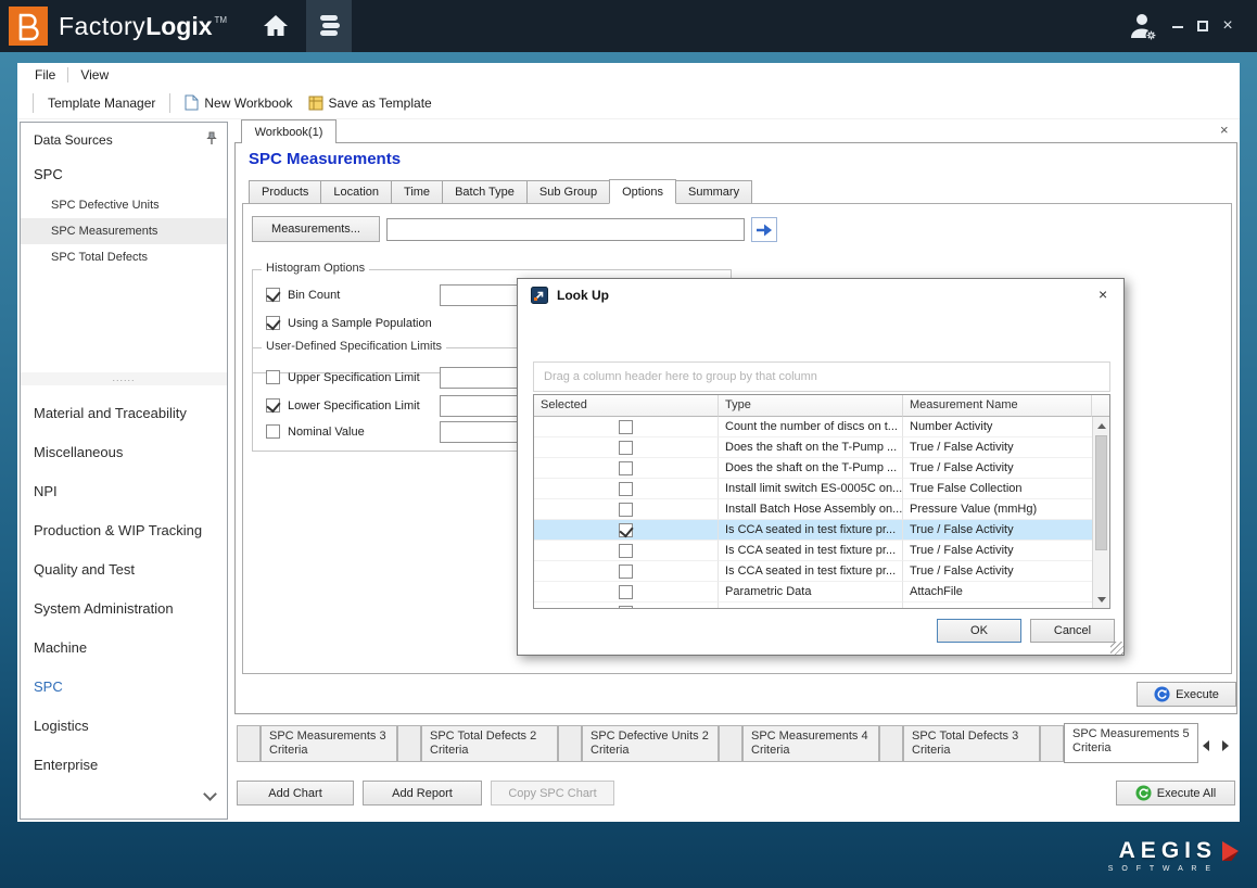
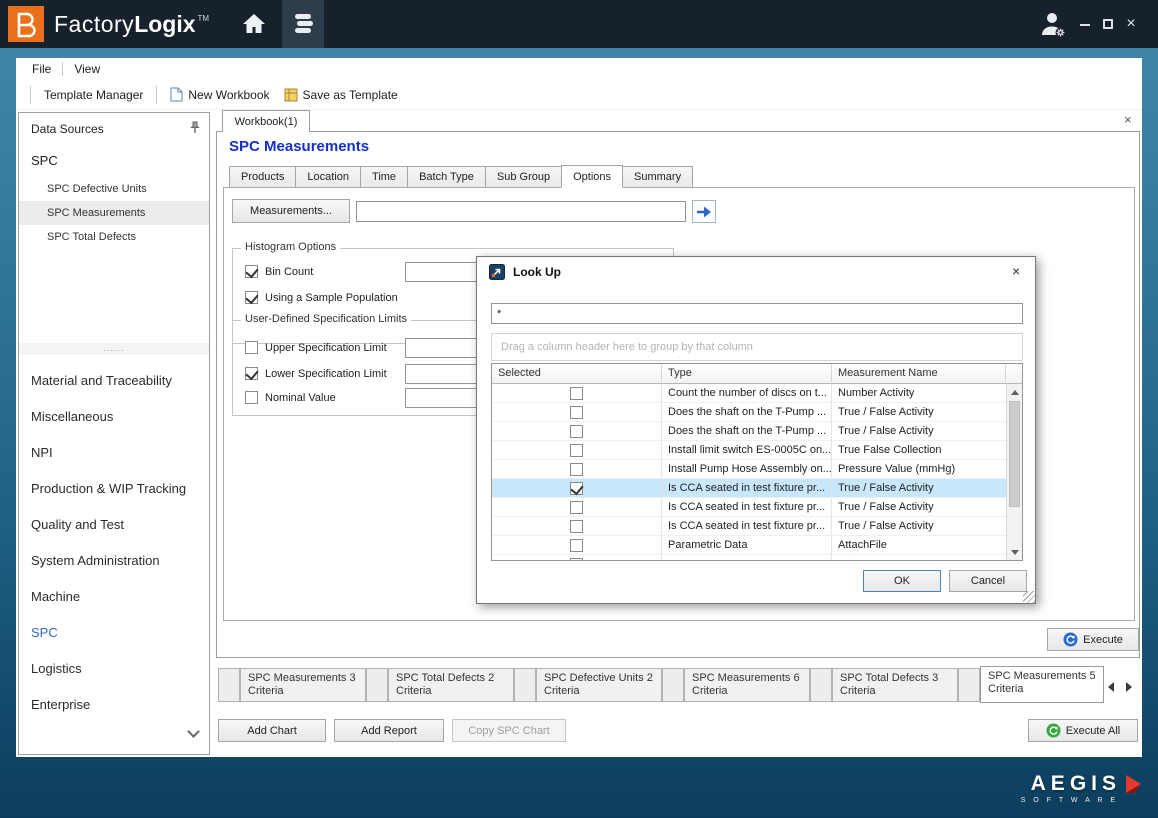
  Factory
  Logix
  TM
  ×
  File
  View
  Template Manager
  New Workbook
  Save as Template
  Data Sources
  SPC
  SPC Defective Units
  SPC Measurements
  SPC Total Defects
  ......
  Material and Traceability
  Miscellaneous
  NPI
  Production & WIP Tracking
  Quality and Test
  System Administration
  Machine
  SPC
  Logistics
  Enterprise
  Workbook(1)
  ×
  SPC Measurements
  Products
  Location
  Time
  Batch Type
  Sub Group
  Options
  Summary
  Measurements...
  Histogram Options
  Bin Count
  Using a Sample Population
  User-Defined Specification Limits
  Upper Specification Limit
  Lower Specification Limit
  Nominal Value
  Execute
  SPC Measurements 3
  Criteria
  SPC Total Defects 2
  Criteria
  SPC Defective Units 2
  Criteria
- SPC Measurements 4
+ SPC Measurements 6
  Criteria
  SPC Total Defects 3
  Criteria
  SPC Measurements 5
  Criteria
  Add Chart
  Add Report
  Copy SPC Chart
  Execute All
  Look Up
  ×
+ *
  Drag a column header here to group by that column
  Selected
  Type
  Measurement Name
  Count the number of discs on t...
  Number Activity
  Does the shaft on the T-Pump ...
  True / False Activity
  Does the shaft on the T-Pump ...
  True / False Activity
  Install limit switch ES-0005C on...
  True False Collection
- Install Batch Hose Assembly on...
+ Install Pump Hose Assembly on...
  Pressure Value (mmHg)
  Is CCA seated in test fixture pr...
  True / False Activity
  Is CCA seated in test fixture pr...
  True / False Activity
  Is CCA seated in test fixture pr...
  True / False Activity
  Parametric Data
  AttachFile
  OK
  Cancel
  AEGIS
